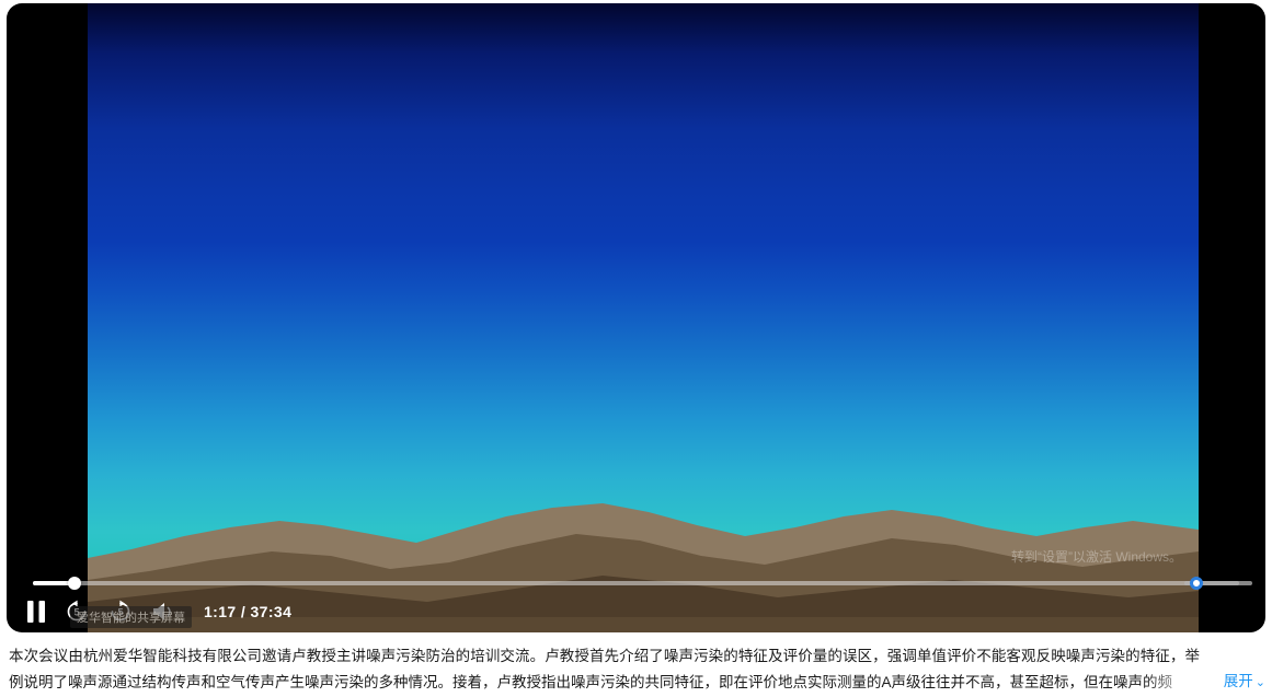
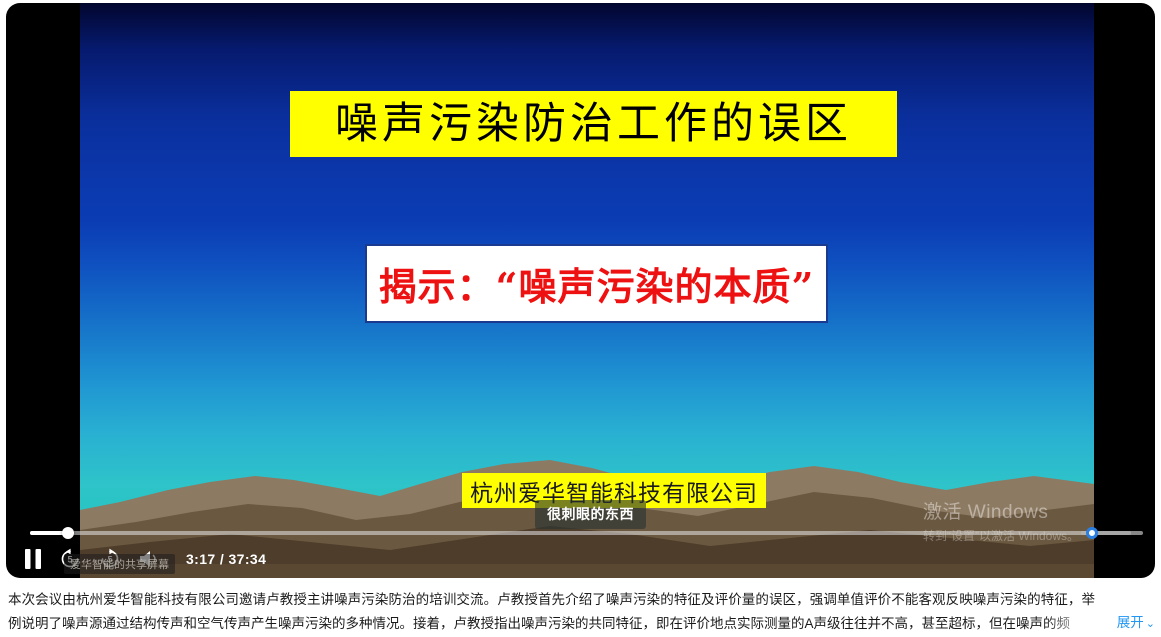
+ 噪声污染防治工作的误区
+ 揭示：“噪声污染的本质”
+ 杭州爱华智能科技有限公司
+ 很刺眼的东西
+ 激活 Windows
  转到“设置”以激活 Windows。
  5
  5
- 1:17 / 37:34
+ 3:17 / 37:34
  爱华智能的共享屏幕
  本次会议由杭州爱华智能科技有限公司邀请卢教授主讲噪声污染防治的培训交流。卢教授首先介绍了噪声污染的特征及评价量的误区，强调单值评价不能客观反映噪声污染的特征，举例说明了噪声源通过结构传声和空气传声产生噪声污染的多种情况。接着，卢教授指出噪声污染的共同特征，即在评价地点实际测量的A声级往往并不高，甚至超标，但在噪声
  展开 ⌄
